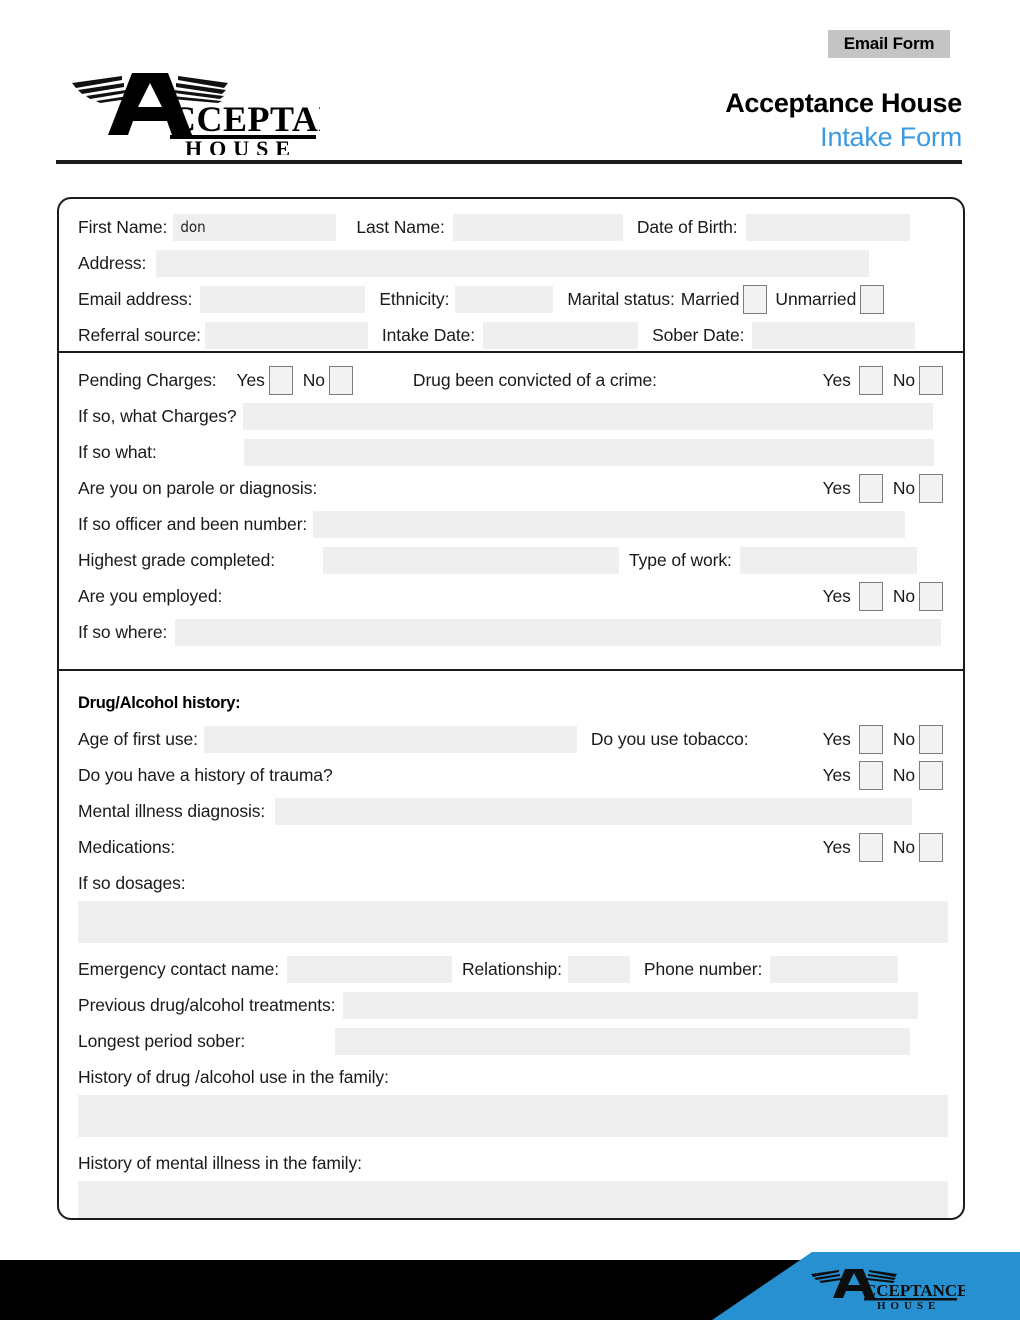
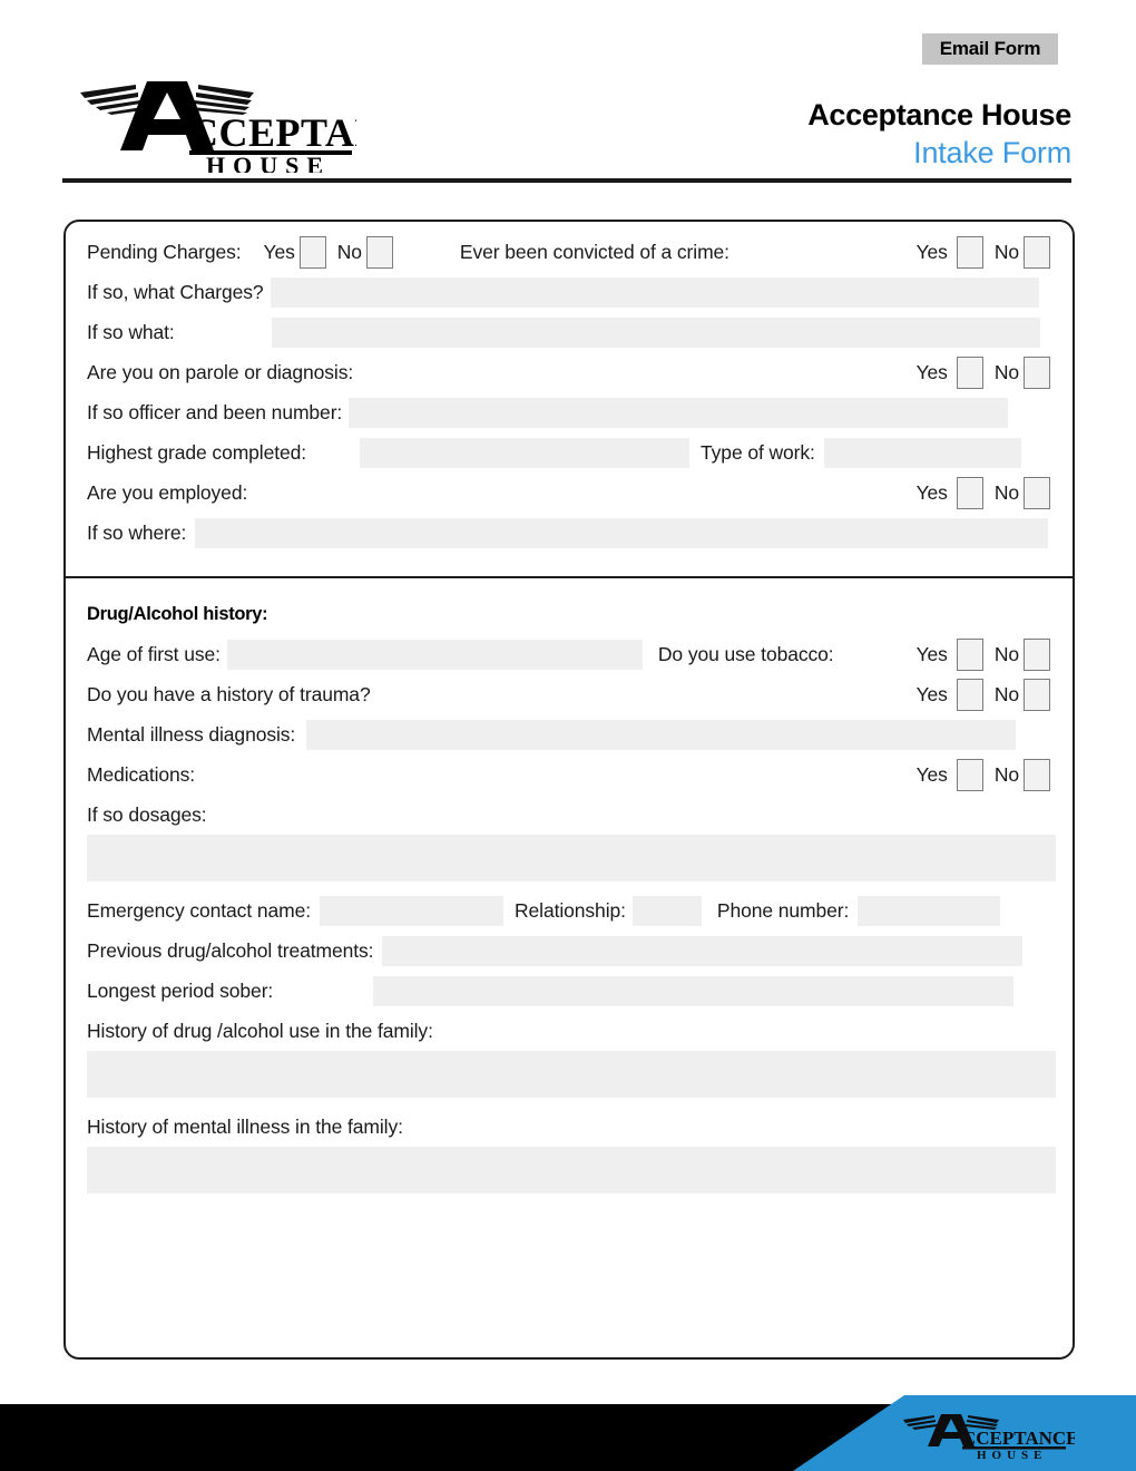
  Email Form
  HOUSE
  Acceptance House
  Intake Form
- First Name:
- don
- Last Name:
- Date of Birth:
- Address:
- Email address:
- Ethnicity:
- Marital status:
- Married
- Unmarried
- Referral source:
- Intake Date:
- Sober Date:
  Pending Charges:
  Yes
  No
- Drug been convicted of a crime:
+ Ever been convicted of a crime:
  Yes
  No
  If so, what Charges?
  If so what:
  Are you on parole or diagnosis:
  Yes
  No
  If so officer and been number:
  Highest grade completed:
  Type of work:
  Are you employed:
  Yes
  No
  If so where:
  Drug/Alcohol history:
  Age of first use:
  Do you use tobacco:
  Yes
  No
  Do you have a history of trauma?
  Yes
  No
  Mental illness diagnosis:
  Medications:
  Yes
  No
  If so dosages:
  Emergency contact name:
  Relationship:
  Phone number:
  Previous drug/alcohol treatments:
  Longest period sober:
  History of drug /alcohol use in the family:
  History of mental illness in the family:
  CCEPTANCE
  HOUSE
